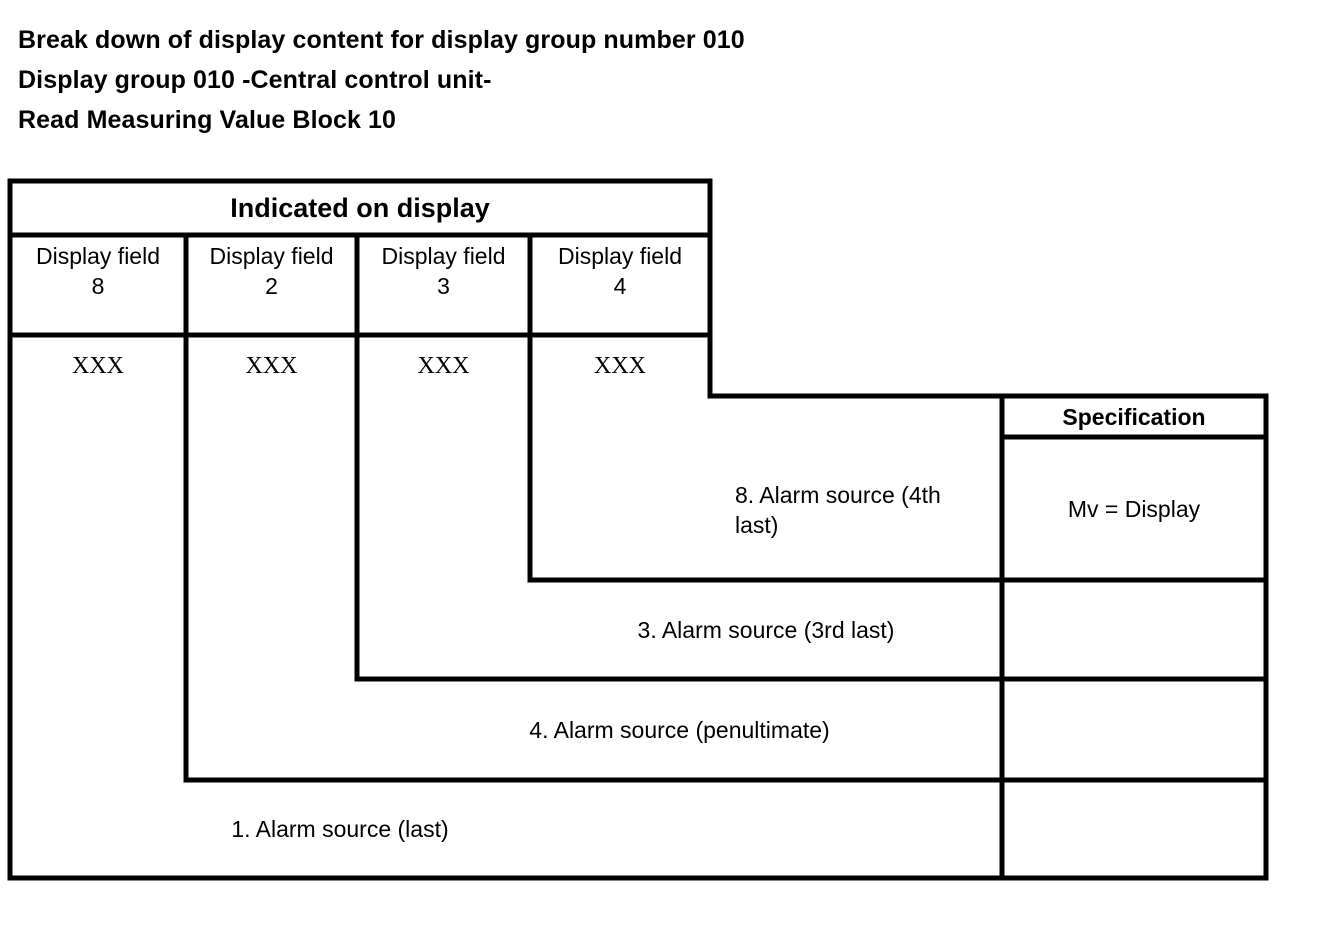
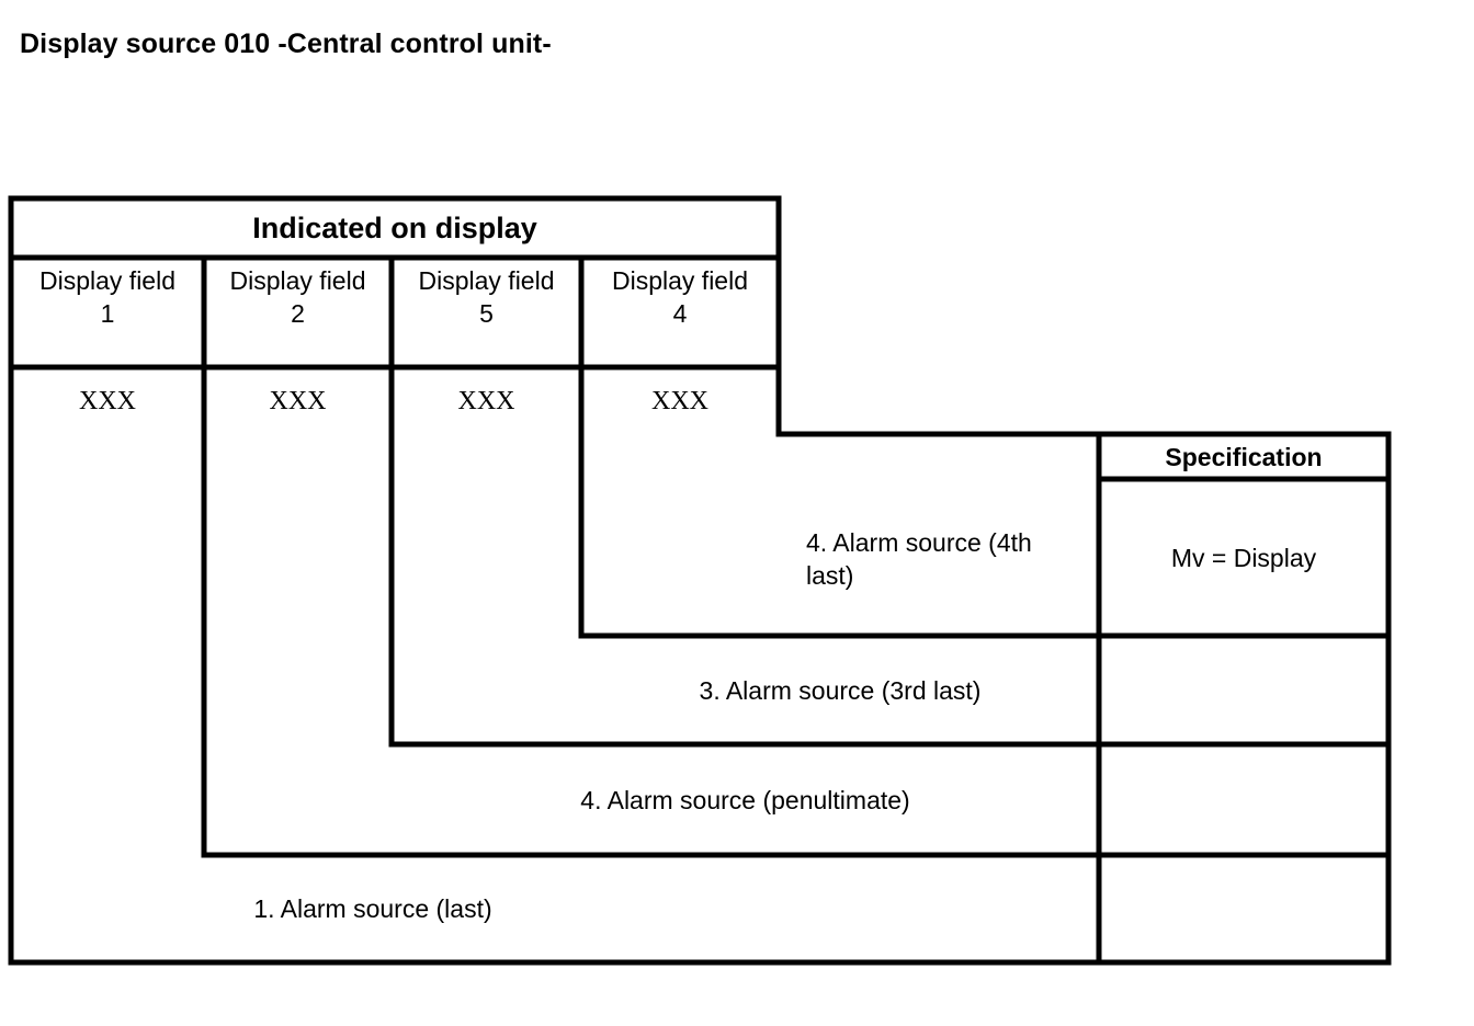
- Break down of display content for display group number 010
- Display group 010 -Central control unit-
+ Display source 010 -Central control unit-
- Read Measuring Value Block 10
  Indicated on display
  Display field
- 8
+ 1
  Display field
  2
  Display field
- 3
+ 5
  Display field
  4
  XXX
  XXX
  XXX
  XXX
  Specification
- 8. Alarm source (4th last)
+ 4. Alarm source (4th last)
  Mv = Display
  3. Alarm source (3rd last)
  4. Alarm source (penultimate)
  1. Alarm source (last)
